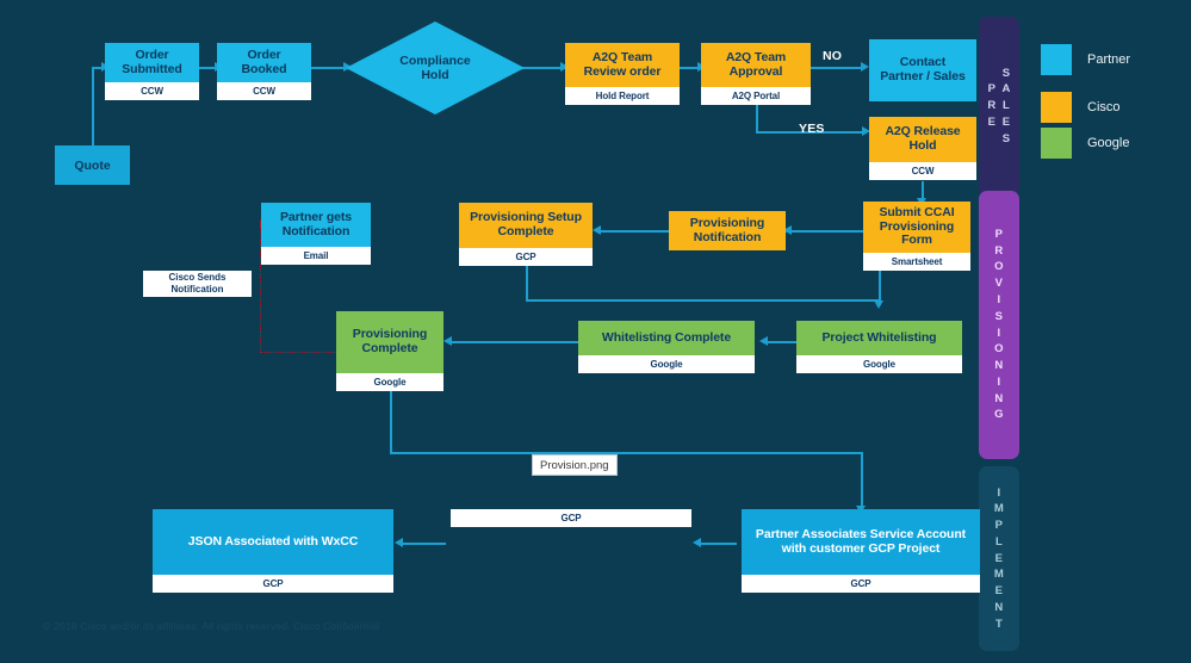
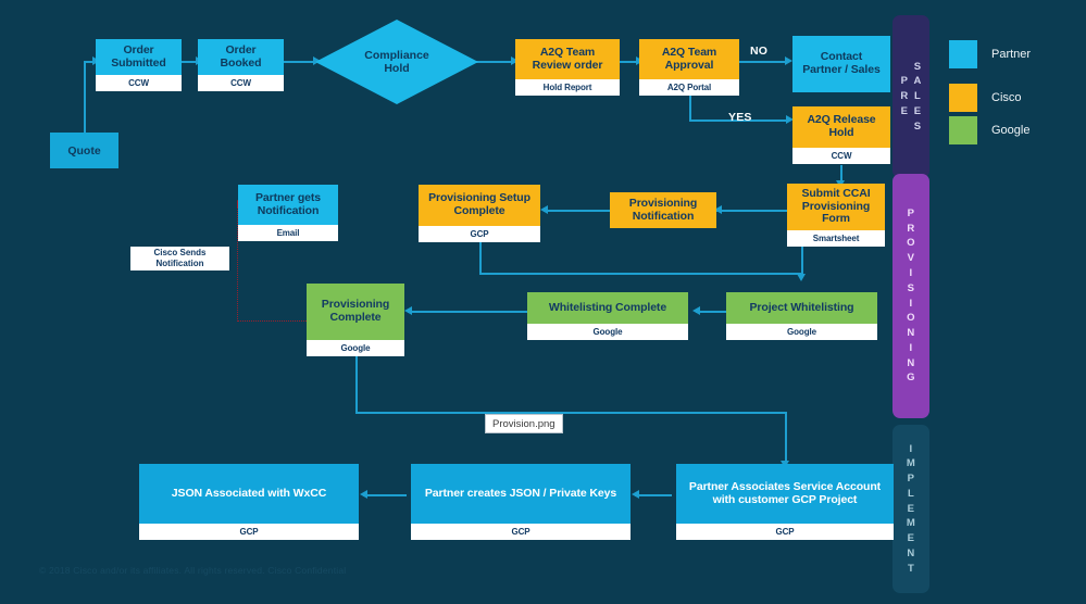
  P
  R
  E
  S
  A
  L
  E
  S
  P
  R
  O
  V
  I
  S
  I
  O
  N
  I
  N
  G
  I
  M
  P
  L
  E
  M
  E
  N
  T
  NO
  YES
  Cisco Sends
  Notification
  Quote
  Order
  Submitted
  CCW
  Order
  Booked
  CCW
  Compliance
  Hold
  A2Q Team
  Review order
  Hold Report
  A2Q Team
  Approval
  A2Q Portal
  Contact
  Partner / Sales
  A2Q Release
  Hold
  CCW
  Submit CCAI
  Provisioning
  Form
  Smartsheet
  Provisioning
  Notification
  Provisioning Setup
  Complete
  GCP
  Partner gets
  Notification
  Email
  Project Whitelisting
  Google
  Whitelisting Complete
  Google
  Provisioning
  Complete
  Google
  Partner Associates Service Account
  with customer GCP Project
  GCP
+ Partner creates JSON / Private Keys
  GCP
  JSON Associated with WxCC
  GCP
  Provision.png
  Partner
  Cisco
  Google
